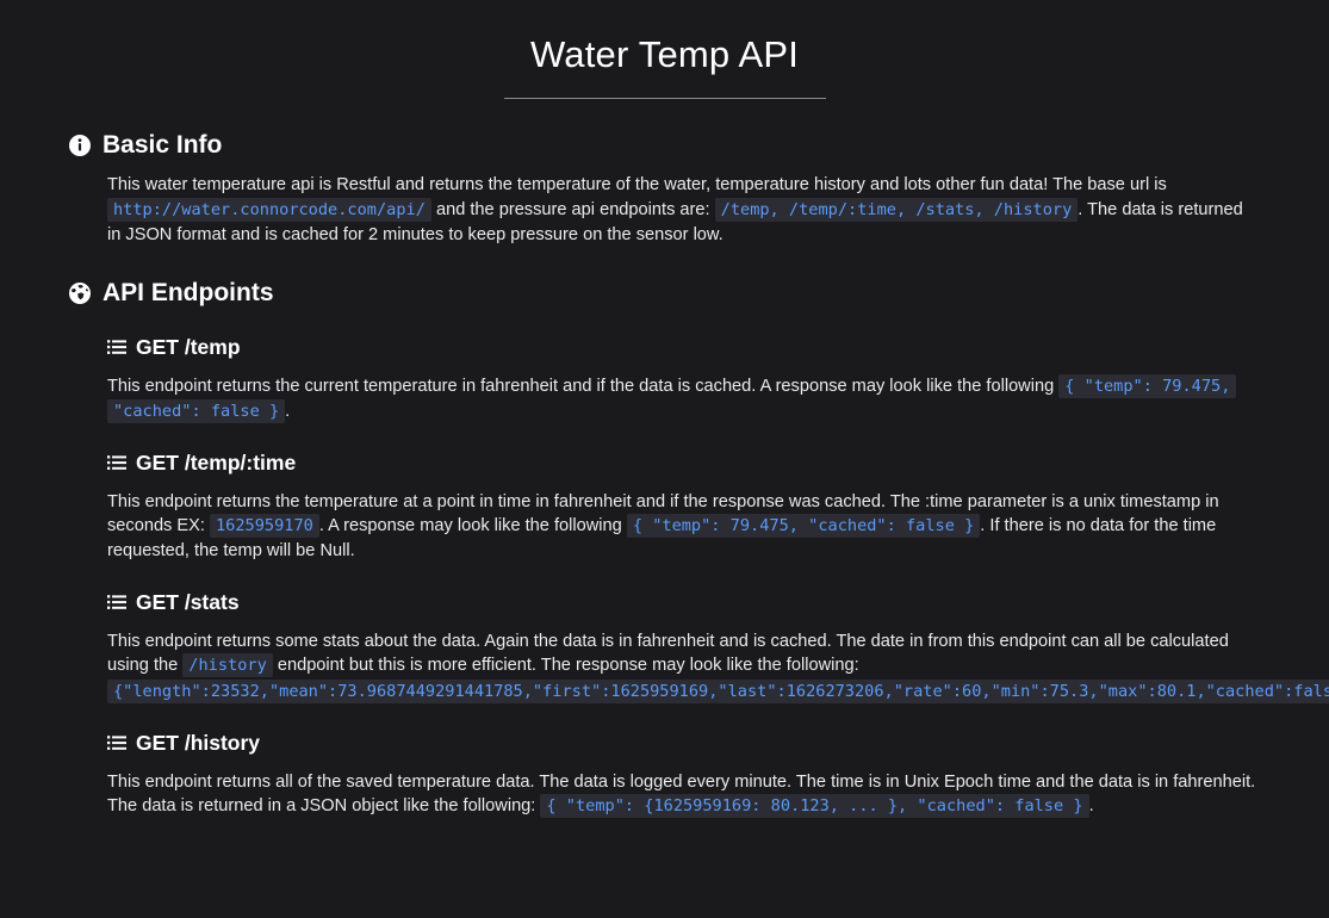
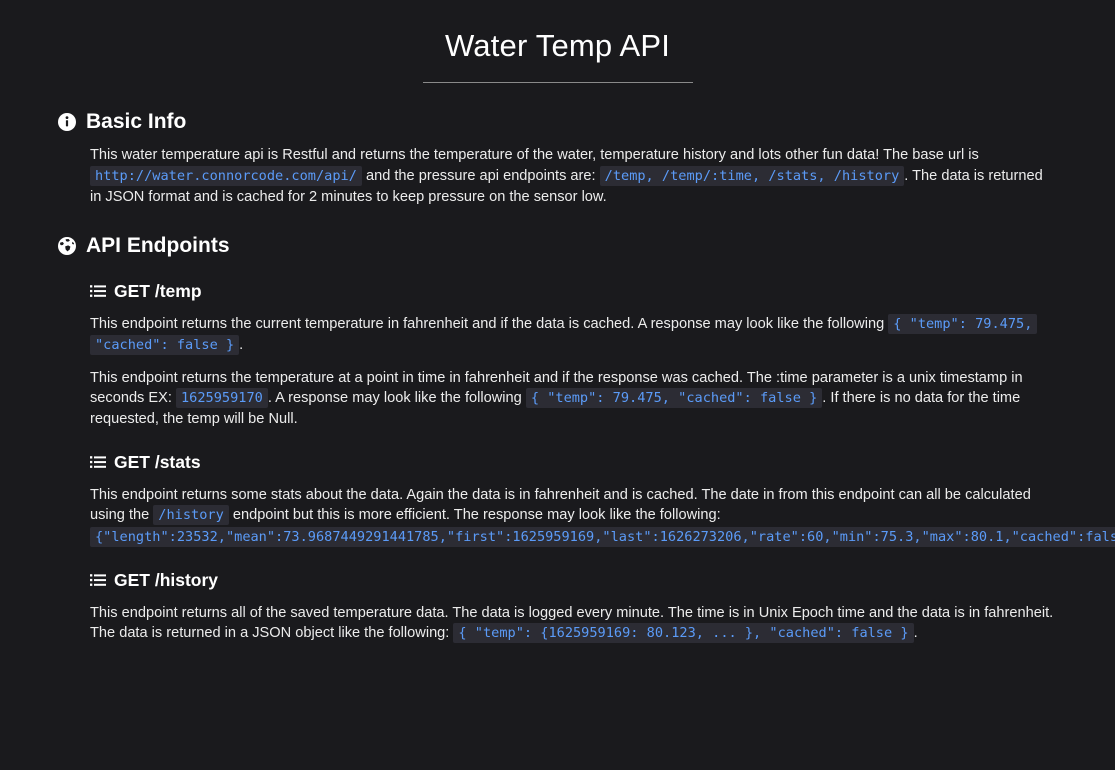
  Water Temp API
  Basic Info
  This water temperature api is Restful and returns the temperature of the water, temperature history and lots other fun data! The base url is http://water.connorcode.com/api/ and the pressure api endpoints are: /temp, /temp/:time, /stats, /history . The data is returned in JSON format and is cached for 2 minutes to keep pressure on the sensor low.
  API Endpoints
  GET /temp
  This endpoint returns the current temperature in fahrenheit and if the data is cached. A response may look like the following { "temp": 79.475, "cached": false } .
- GET /temp/:time
  This endpoint returns the temperature at a point in time in fahrenheit and if the response was cached. The :time parameter is a unix timestamp in seconds EX: 1625959170 . A response may look like the following { "temp": 79.475, "cached": false } . If there is no data for the time requested, the temp will be Null.
  GET /stats
  This endpoint returns some stats about the data. Again the data is in fahrenheit and is cached. The date in from this endpoint can all be calculated using the /history endpoint but this is more efficient. The response may look like the following: {"length":23532,"mean":73.9687449291441785,"first":1625959169,"last":1626273206,"rate":60,"min":75.3,"max":80.1,"cached":fals
  GET /history
  This endpoint returns all of the saved temperature data. The data is logged every minute. The time is in Unix Epoch time and the data is in fahrenheit. The data is returned in a JSON object like the following: { "temp": {1625959169: 80.123, ... }, "cached": false } .
